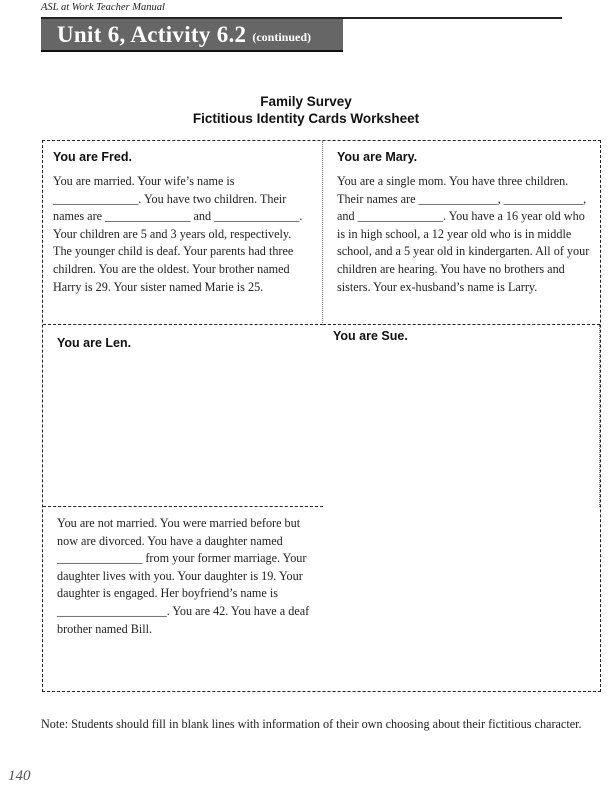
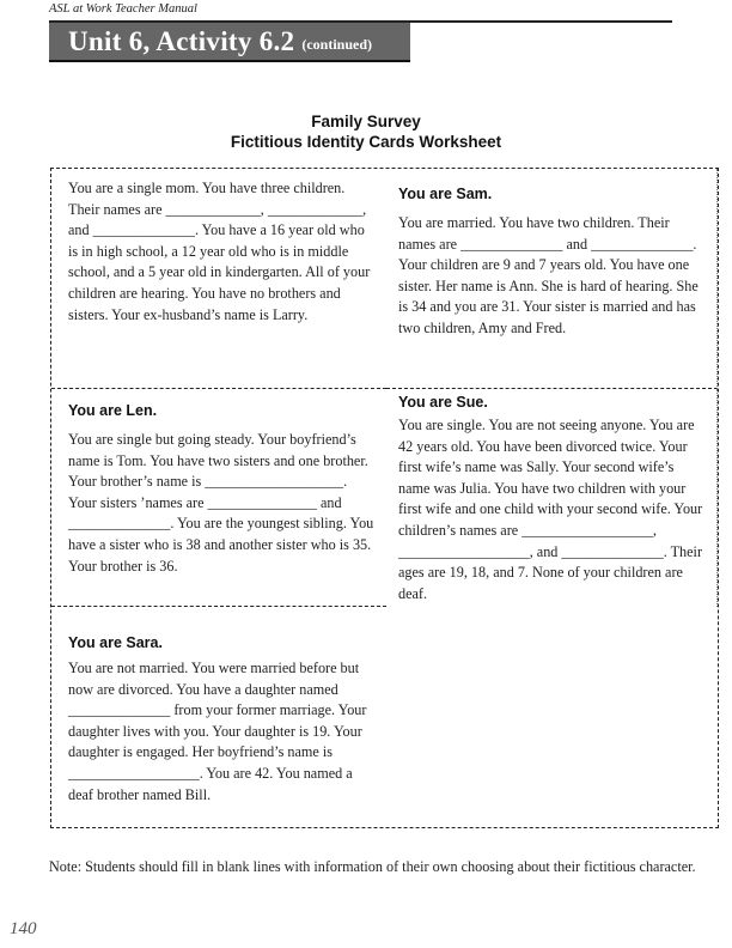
  ASL at Work Teacher Manual
  Unit 6, Activity 6.2
  (continued)
  Family Survey
  Fictitious Identity Cards Worksheet
- You are Fred.
- You are married. Your wife’s name is ______________. You have two children. Their names are ______________ and ______________. Your children are 5 and 3 years old, respectively. The younger child is deaf. Your parents had three children. You are the oldest. Your brother named Harry is 29. Your sister named Marie is 25.
- You are Mary.
  You are a single mom. You have three children. Their names are _____________, _____________, and ______________. You have a 16 year old who is in high school, a 12 year old who is in middle school, and a 5 year old in kindergarten. All of your children are hearing. You have no brothers and sisters. Your ex-husband’s name is Larry.
+ You are Sam.
+ You are married. You have two children. Their names are ______________ and ______________. Your children are 9 and 7 years old. You have one sister. Her name is Ann. She is hard of hearing. She is 34 and you are 31. Your sister is married and has two children, Amy and Fred.
  You are Len.
+ You are single but going steady. Your boyfriend’s name is Tom. You have two sisters and one brother. Your brother’s name is ___________________. Your sisters ’names are _______________ and ______________. You are the youngest sibling. You have a sister who is 38 and another sister who is 35. Your brother is 36.
  You are Sue.
+ You are single. You are not seeing anyone. You are 42 years old. You have been divorced twice. Your first wife’s name was Sally. Your second wife’s name was Julia. You have two children with your first wife and one child with your second wife. Your children’s names are __________________, __________________, and ______________. Their ages are 19, 18, and 7. None of your children are deaf.
+ You are Sara.
- You are not married. You were married before but now are divorced. You have a daughter named ______________ from your former marriage. Your daughter lives with you. Your daughter is 19. Your daughter is engaged. Her boyfriend’s name is __________________. You are 42. You have a deaf brother named Bill.
+ You are not married. You were married before but now are divorced. You have a daughter named ______________ from your former marriage. Your daughter lives with you. Your daughter is 19. Your daughter is engaged. Her boyfriend’s name is __________________. You are 42. You named a deaf brother named Bill.
  Note: Students should fill in blank lines with information of their own choosing about their fictitious character.
  140
